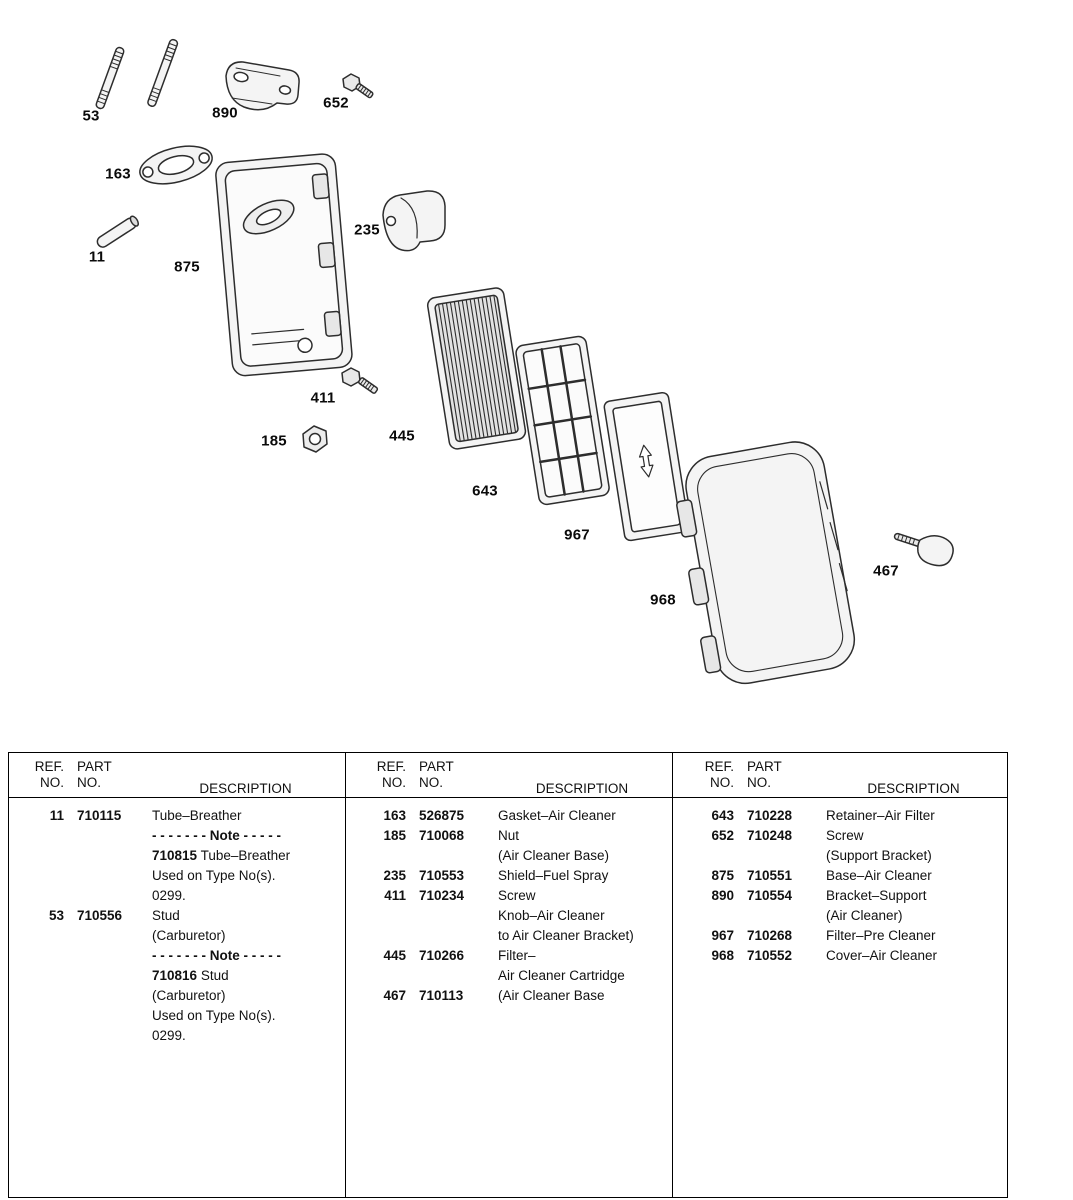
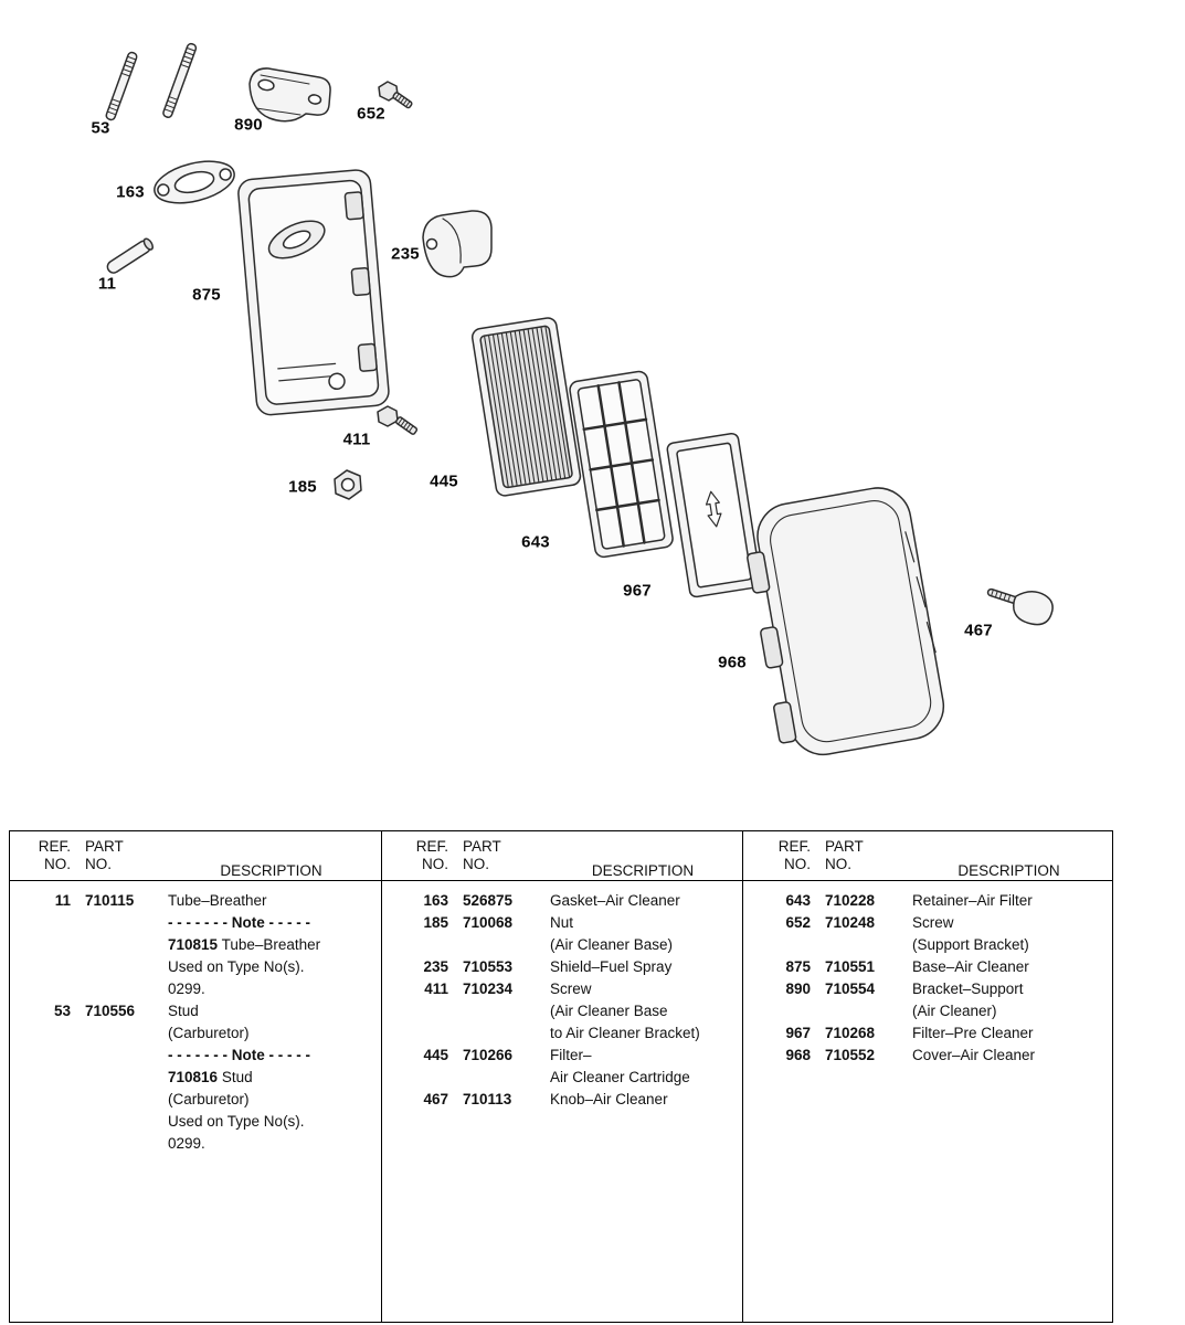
  53
  890
  652
  163
  11
  875
  235
  411
  185
  445
  643
  967
  968
  467
  REF.
  NO.
  PART
  NO.
  DESCRIPTION
  11
  710115
  Tube–Breather
  - - - - - - - Note - - - - -
  710815 Tube–Breather
  Used on Type No(s).
  0299.
  53
  710556
  Stud
  (Carburetor)
  - - - - - - - Note - - - - -
  710816 Stud
  (Carburetor)
  Used on Type No(s).
  0299.
  REF.
  NO.
  PART
  NO.
  DESCRIPTION
  163
  526875
  Gasket–Air Cleaner
  185
  710068
  Nut
  (Air Cleaner Base)
  235
  710553
  Shield–Fuel Spray
  411
  710234
  Screw
- Knob–Air Cleaner
+ (Air Cleaner Base
  to Air Cleaner Bracket)
  445
  710266
  Filter–
  Air Cleaner Cartridge
  467
  710113
- (Air Cleaner Base
+ Knob–Air Cleaner
  REF.
  NO.
  PART
  NO.
  DESCRIPTION
  643
  710228
  Retainer–Air Filter
  652
  710248
  Screw
  (Support Bracket)
  875
  710551
  Base–Air Cleaner
  890
  710554
  Bracket–Support
  (Air Cleaner)
  967
  710268
  Filter–Pre Cleaner
  968
  710552
  Cover–Air Cleaner
